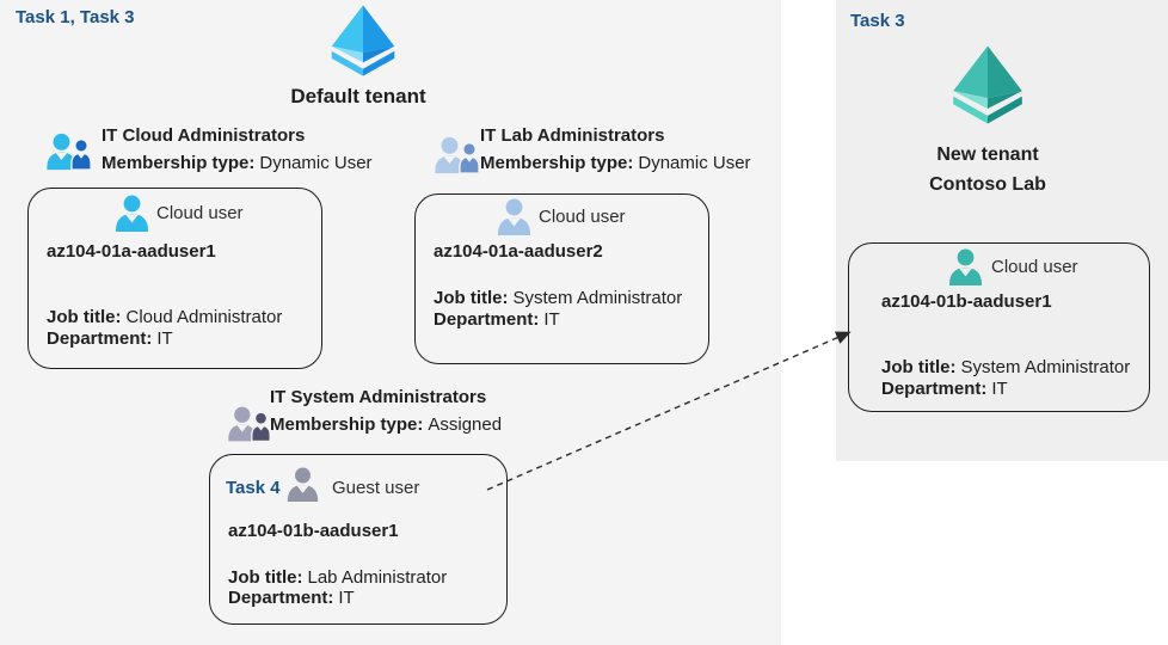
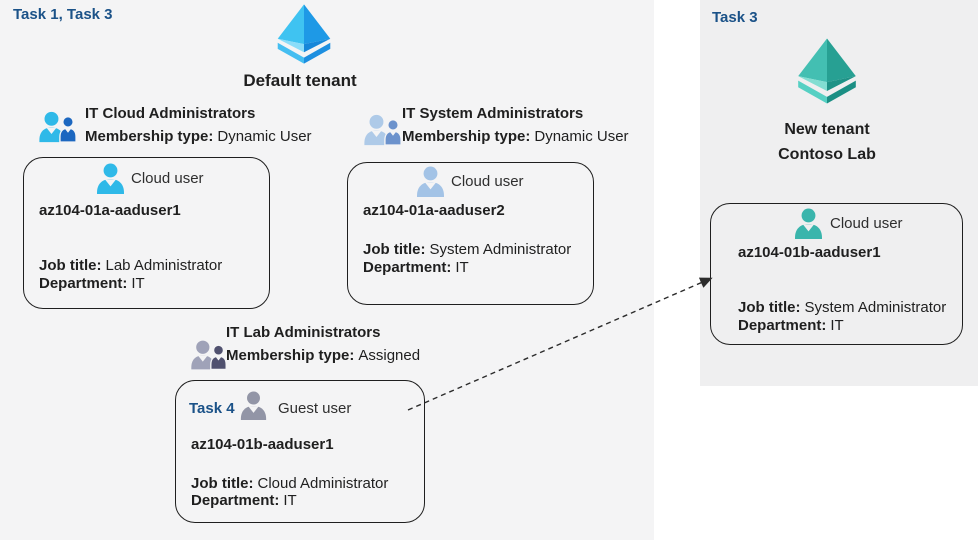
  Task 1, Task 3
  Default tenant
  IT Cloud Administrators
  Membership type: Dynamic User
  Cloud user
  az104-01a-aaduser1
- Job title: Cloud Administrator
+ Job title: Lab Administrator
  Department: IT
- IT Lab Administrators
+ IT System Administrators
  Membership type: Dynamic User
  Cloud user
  az104-01a-aaduser2
  Job title: System Administrator
  Department: IT
- IT System Administrators
+ IT Lab Administrators
  Membership type: Assigned
  Task 4
  Guest user
  az104-01b-aaduser1
- Job title: Lab Administrator
+ Job title: Cloud Administrator
  Department: IT
  Task 3
  New tenant
  Contoso Lab
  Cloud user
  az104-01b-aaduser1
  Job title: System Administrator
  Department: IT
